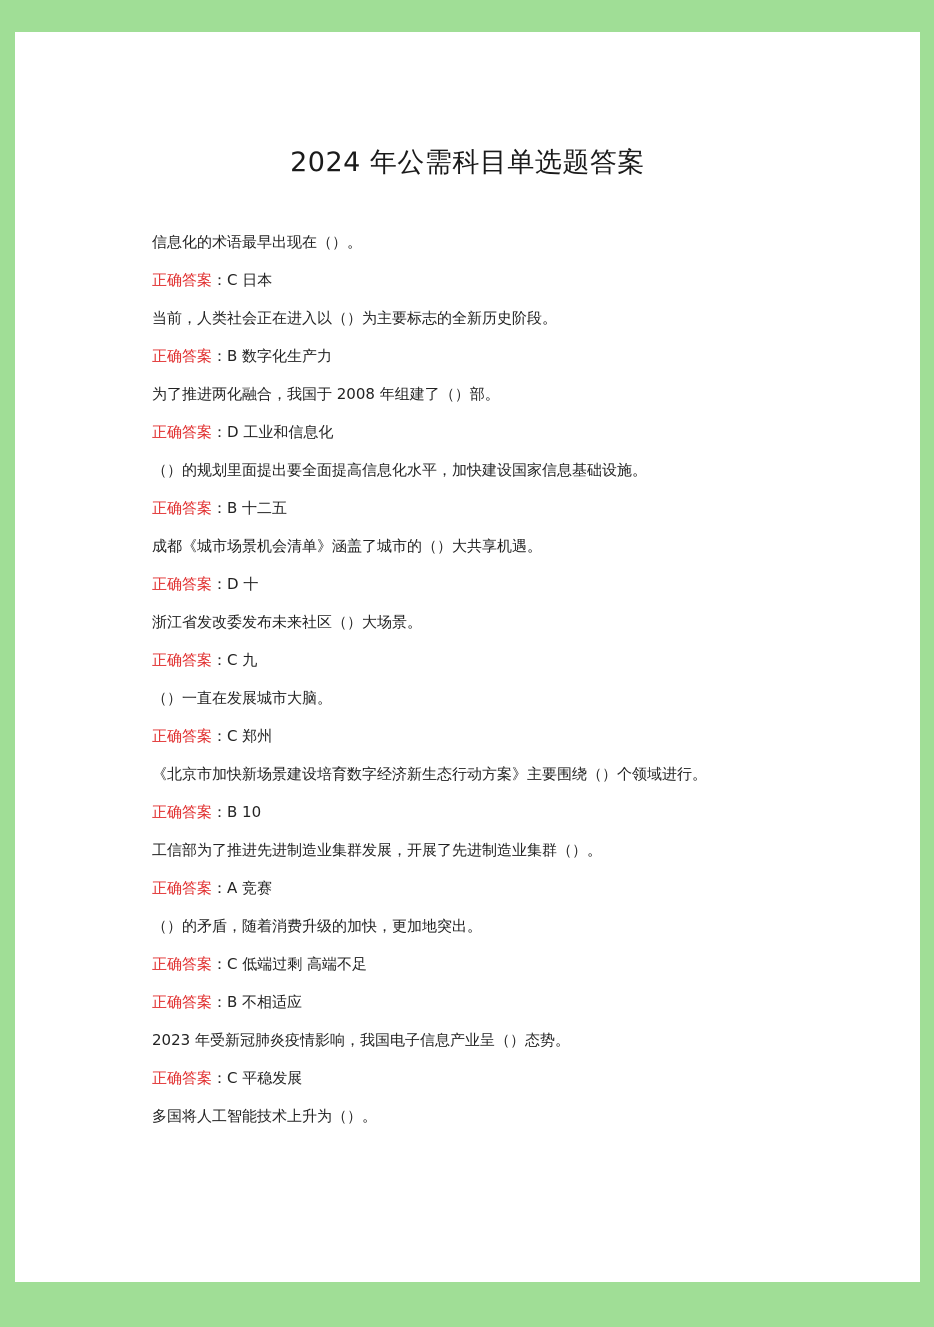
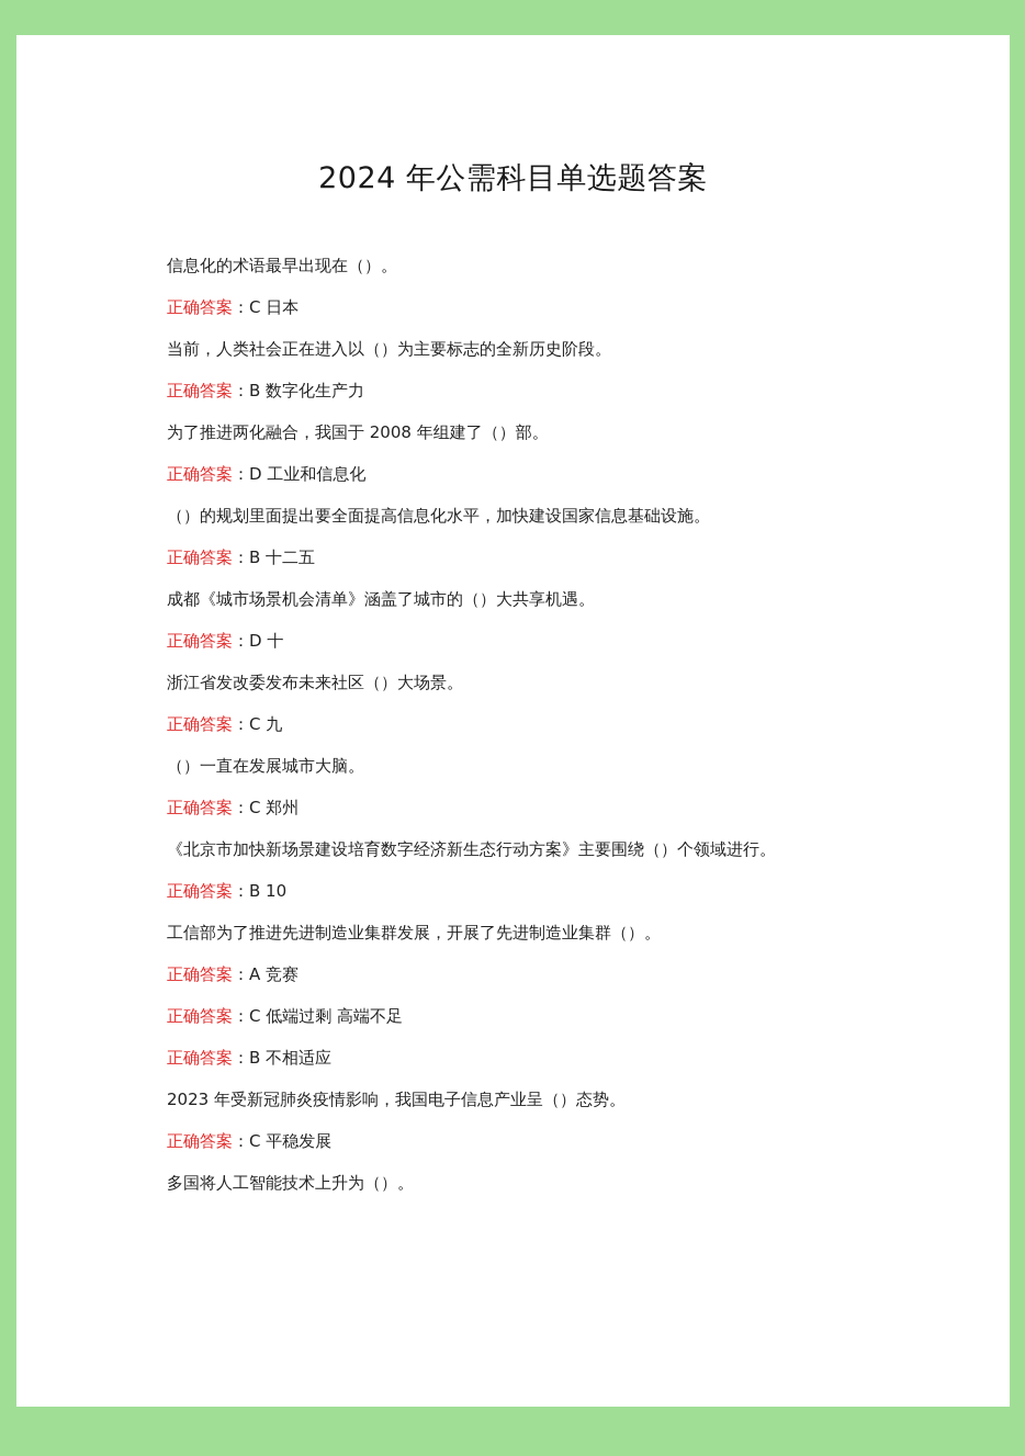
  2024 年公需科目单选题答案
  信息化的术语最早出现在（）。
  正确答案：C 日本
  当前，人类社会正在进入以（）为主要标志的全新历史阶段。
  正确答案：B 数字化生产力
  为了推进两化融合，我国于 2008 年组建了（）部。
  正确答案：D 工业和信息化
  （）的规划里面提出要全面提高信息化水平，加快建设国家信息基础设施。
  正确答案：B 十二五
  成都《城市场景机会清单》涵盖了城市的（）大共享机遇。
  正确答案：D 十
  浙江省发改委发布未来社区（）大场景。
  正确答案：C 九
  （）一直在发展城市大脑。
  正确答案：C 郑州
  《北京市加快新场景建设培育数字经济新生态行动方案》主要围绕（）个领域进行。
  正确答案：B 10
  工信部为了推进先进制造业集群发展，开展了先进制造业集群（）。
  正确答案：A 竞赛
- （）的矛盾，随着消费升级的加快，更加地突出。
  正确答案：C 低端过剩 高端不足
  正确答案：B 不相适应
  2023 年受新冠肺炎疫情影响，我国电子信息产业呈（）态势。
  正确答案：C 平稳发展
  多国将人工智能技术上升为（）。
